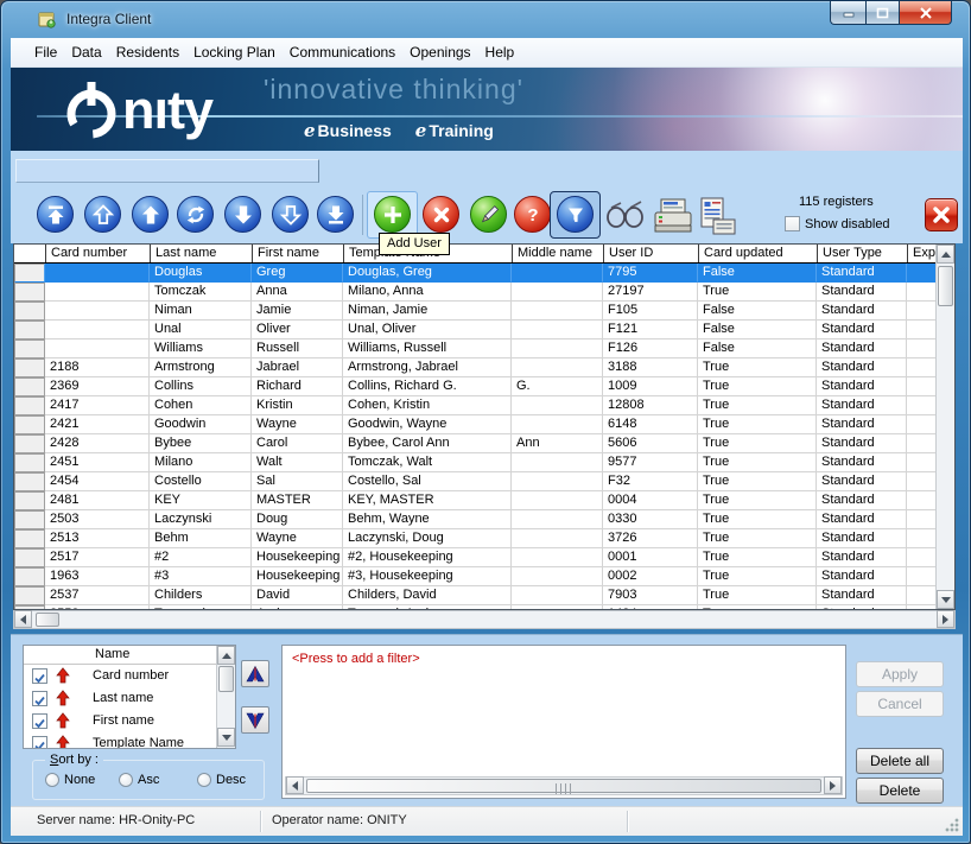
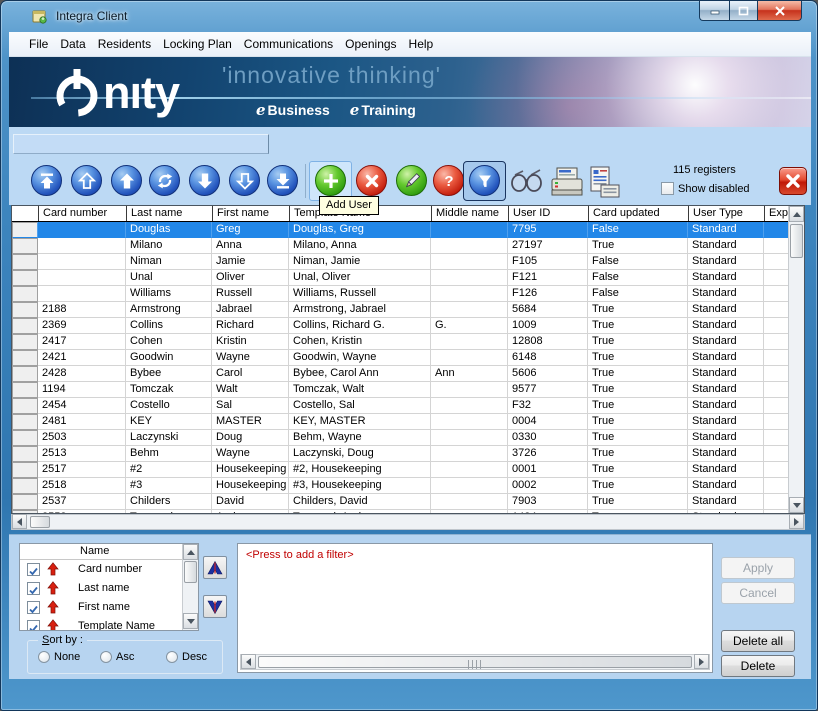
  Integra Client
  File
  Data
  Residents
  Locking Plan
  Communications
  Openings
  Help
  nıty
  'innovative thinking'
  e
  Business
  e
  Training
  ?
  115 registers
  Show disabled
  Card number
  Last name
  First name
  Middle name
  User ID
  Card updated
  User Type
  Exp
  Douglas
  Greg
  Douglas, Greg
  7795
  False
  Standard
- Tomczak
+ Milano
  Anna
  Milano, Anna
  27197
  True
  Standard
  Niman
  Jamie
  Niman, Jamie
  F105
  False
  Standard
  Unal
  Oliver
  Unal, Oliver
  F121
  False
  Standard
  Williams
  Russell
  Williams, Russell
  F126
  False
  Standard
  2188
  Armstrong
  Jabrael
  Armstrong, Jabrael
- 3188
+ 5684
  True
  Standard
  2369
  Collins
  Richard
  Collins, Richard G.
  G.
  1009
  True
  Standard
  2417
  Cohen
  Kristin
  Cohen, Kristin
  12808
  True
  Standard
  2421
  Goodwin
  Wayne
  Goodwin, Wayne
  6148
  True
  Standard
  2428
  Bybee
  Carol
  Bybee, Carol Ann
  Ann
  5606
  True
  Standard
- 2451
+ 1194
- Milano
+ Tomczak
  Walt
  Tomczak, Walt
  9577
  True
  Standard
  2454
  Costello
  Sal
  Costello, Sal
  F32
  True
  Standard
  2481
  KEY
  MASTER
  KEY, MASTER
  0004
  True
  Standard
  2503
  Laczynski
  Doug
  Behm, Wayne
  0330
  True
  Standard
  2513
  Behm
  Wayne
  Laczynski, Doug
  3726
  True
  Standard
  2517
  #2
  Housekeeping
  #2, Housekeeping
  0001
  True
  Standard
- 1963
+ 2518
  #3
  Housekeeping
  #3, Housekeeping
  0002
  True
  Standard
  2537
  Childers
  David
  Childers, David
  7903
  True
  Standard
  Add User
  Name
  Card number
  Last name
  First name
  Template Name
  Sort by :
  None
  Asc
  Desc
  <Press to add a filter>
  Apply
  Cancel
  Delete all
  Delete
- Server name: HR-Onity-PC
- Operator name: ONITY
